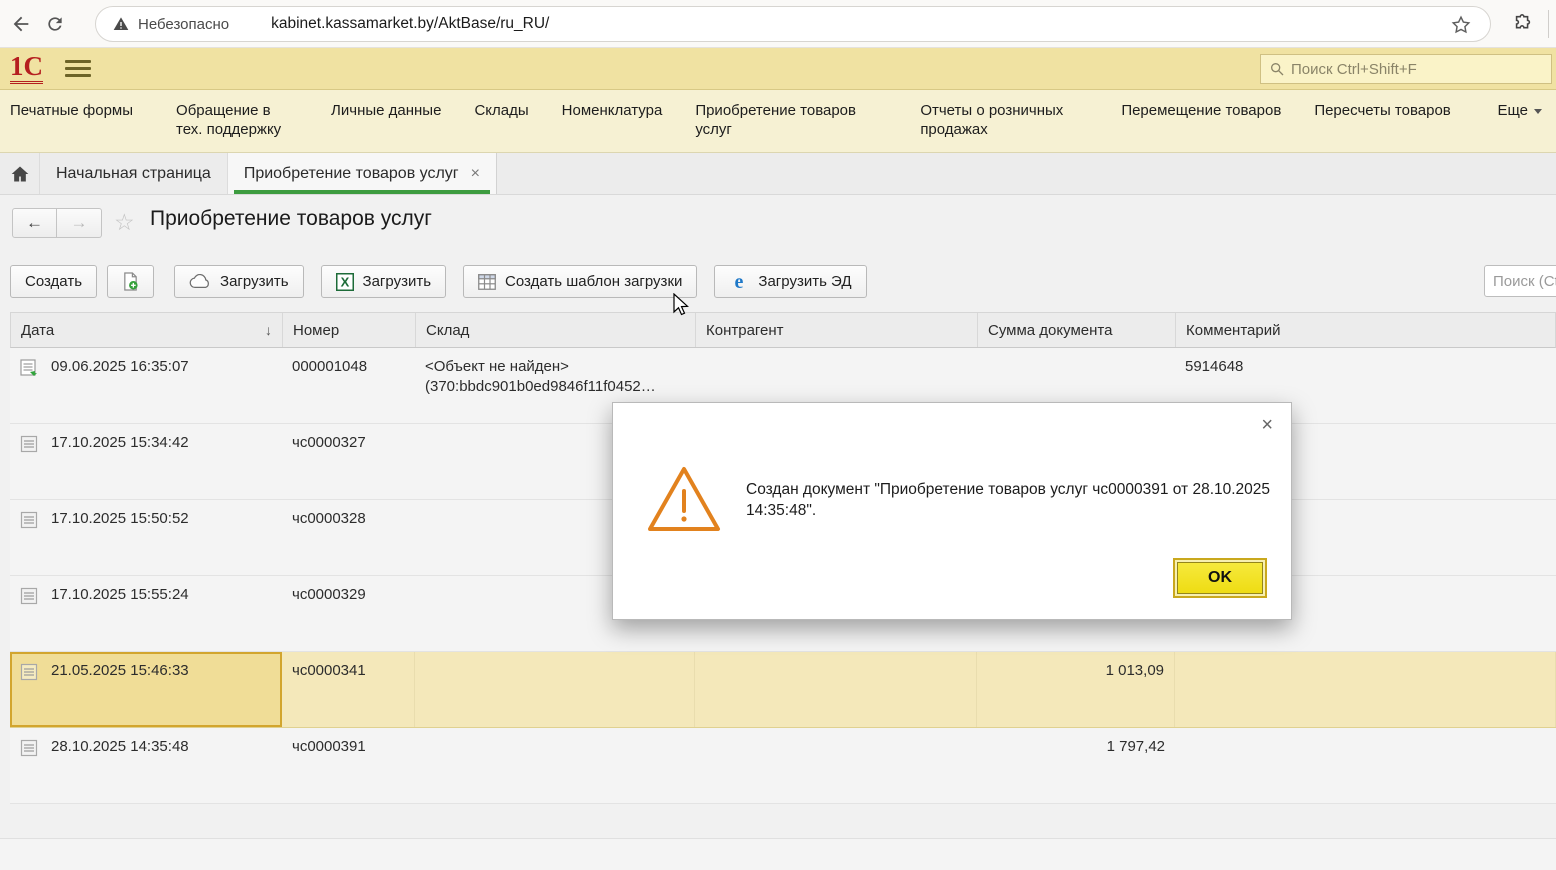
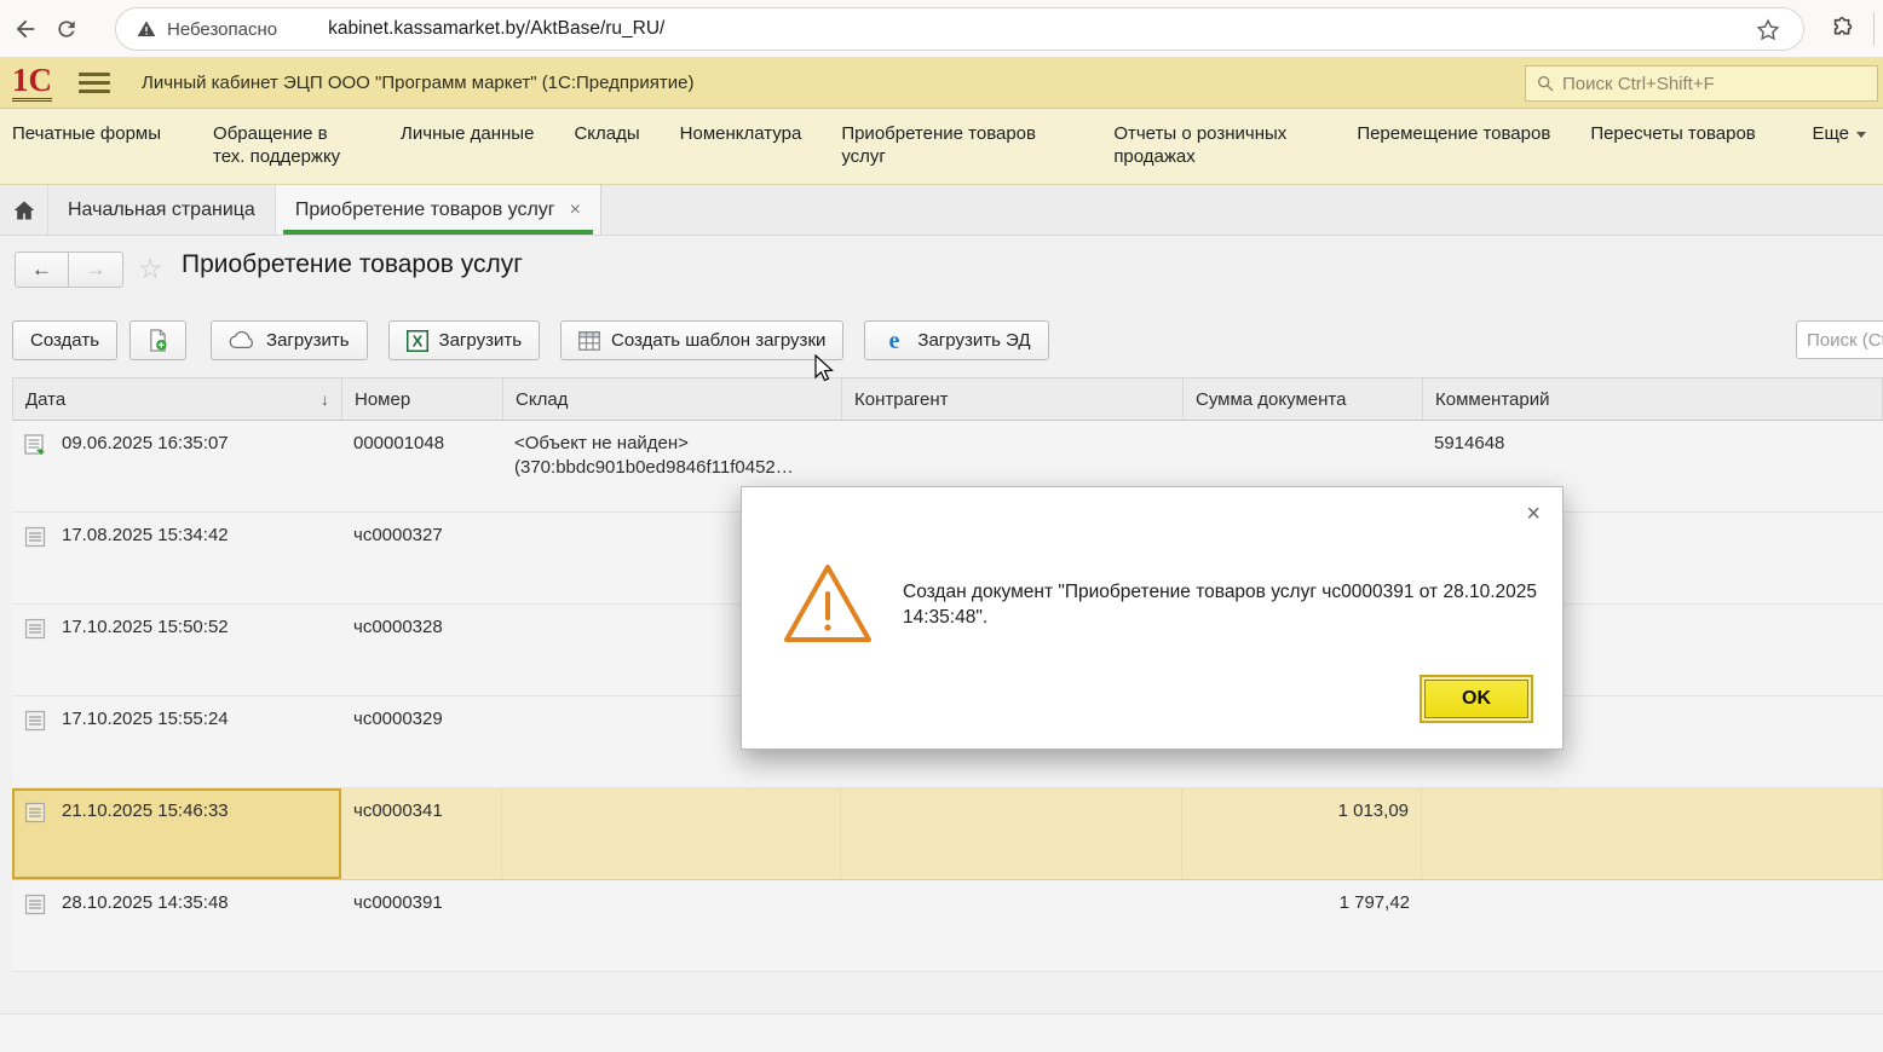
  Небезопасно
  kabinet.kassamarket.by/AktBase/ru_RU/
  1С
+ Личный кабинет ЭЦП ООО "Программ маркет" (1С:Предприятие)
  Поиск Ctrl+Shift+F
  Печатные формы
  Обращение в тех. поддержку
  Личные данные
  Склады
  Номенклатура
  Приобретение товаров услуг
  Отчеты о розничных продажах
  Перемещение товаров
  Пересчеты товаров
  Еще
  Начальная страница
  Приобретение товаров услуг
  ×
  ←
  →
  ☆
  Приобретение товаров услуг
  Создать
  Загрузить
  X
  Загрузить
  Создать шаблон загрузки
  e
  Загрузить ЭД
  Дата
  ↓
  Номер
  Склад
  Контрагент
  Сумма документа
  Комментарий
  09.06.2025 16:35:07
  000001048
  <Объект не найден> (370:bbdc901b0ed9846f11f0452…
  5914648
- 17.10.2025 15:34:42
+ 17.08.2025 15:34:42
  чс0000327
  17.10.2025 15:50:52
  чс0000328
  17.10.2025 15:55:24
  чс0000329
- 21.05.2025 15:46:33
+ 21.10.2025 15:46:33
  чс0000341
  1 013,09
  28.10.2025 14:35:48
  чс0000391
  1 797,42
  ×
  Создан документ "Приобретение товаров услуг чс0000391 от 28.10.2025 14:35:48".
  OK
